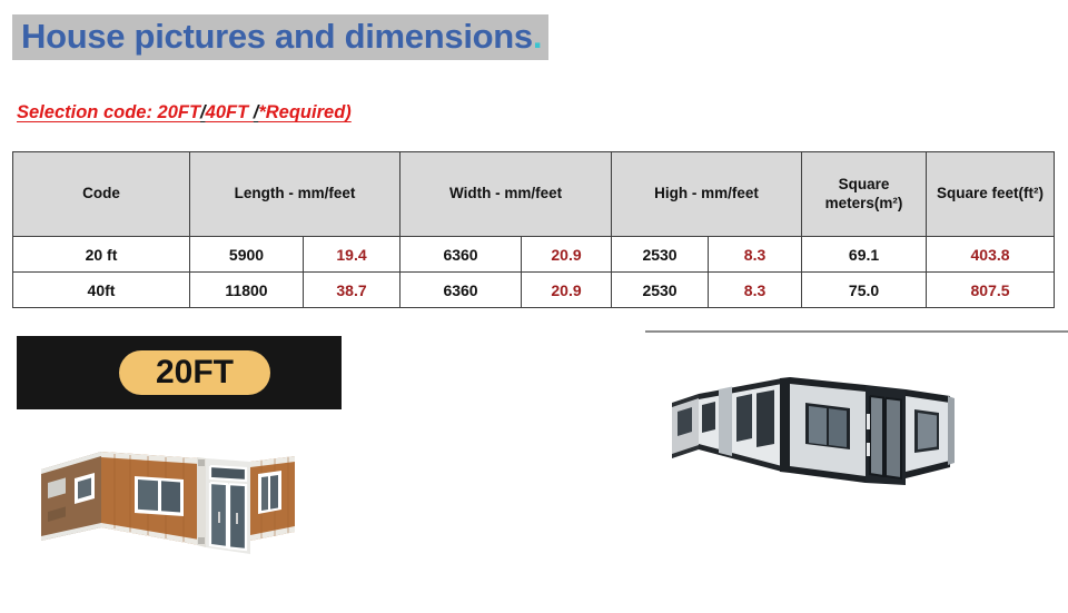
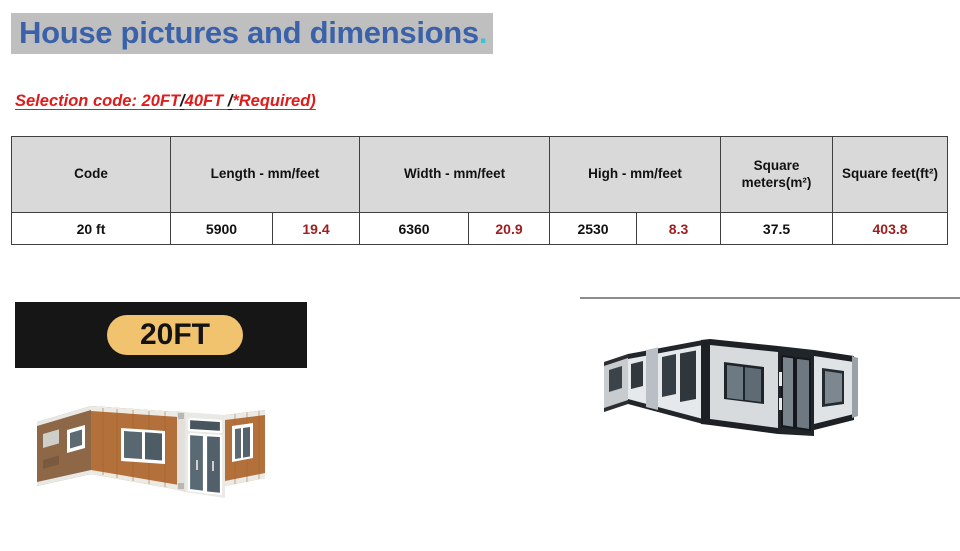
  House pictures and dimensions.
  Selection code: 20FT/40FT /*Required)
  Code	Length - mm/feet	Width - mm/feet	High - mm/feet	Square meters(m²)	Square feet(ft²)
- 20 ft	5900	19.4	6360	20.9	2530	8.3	69.1	403.8
+ 20 ft	5900	19.4	6360	20.9	2530	8.3	37.5	403.8
- 40ft	11800	38.7	6360	20.9	2530	8.3	75.0	807.5
  20FT
